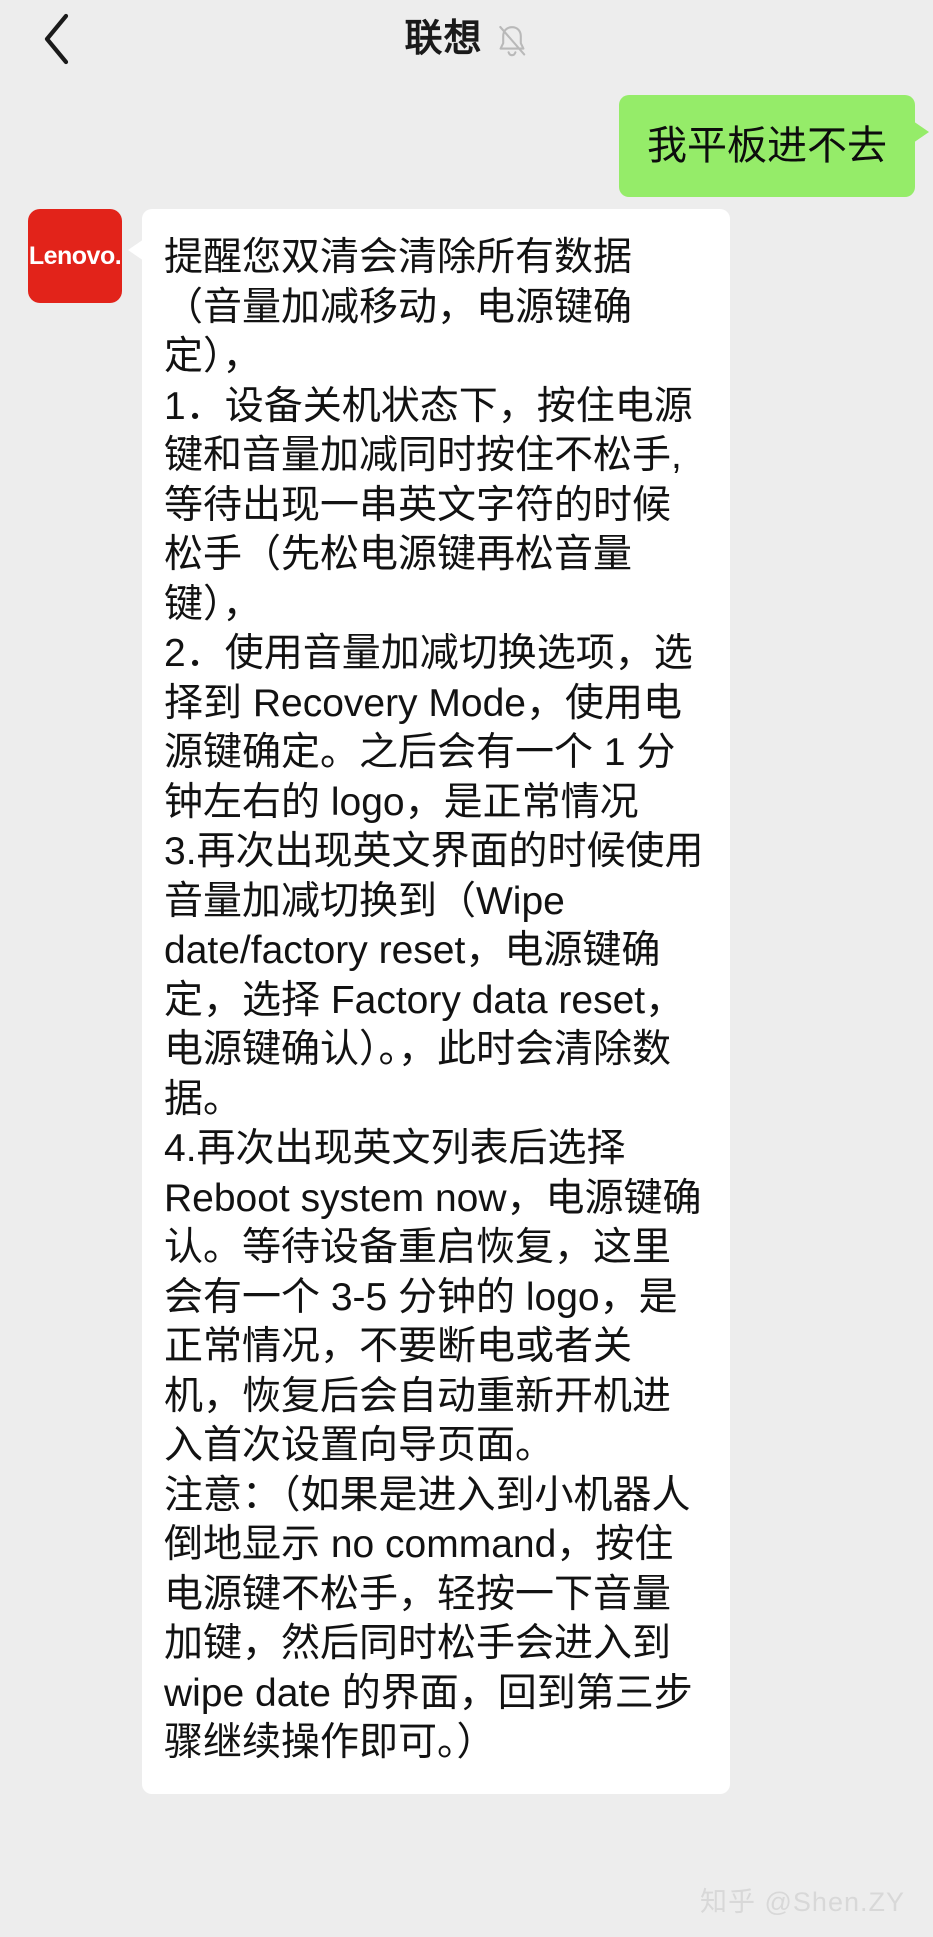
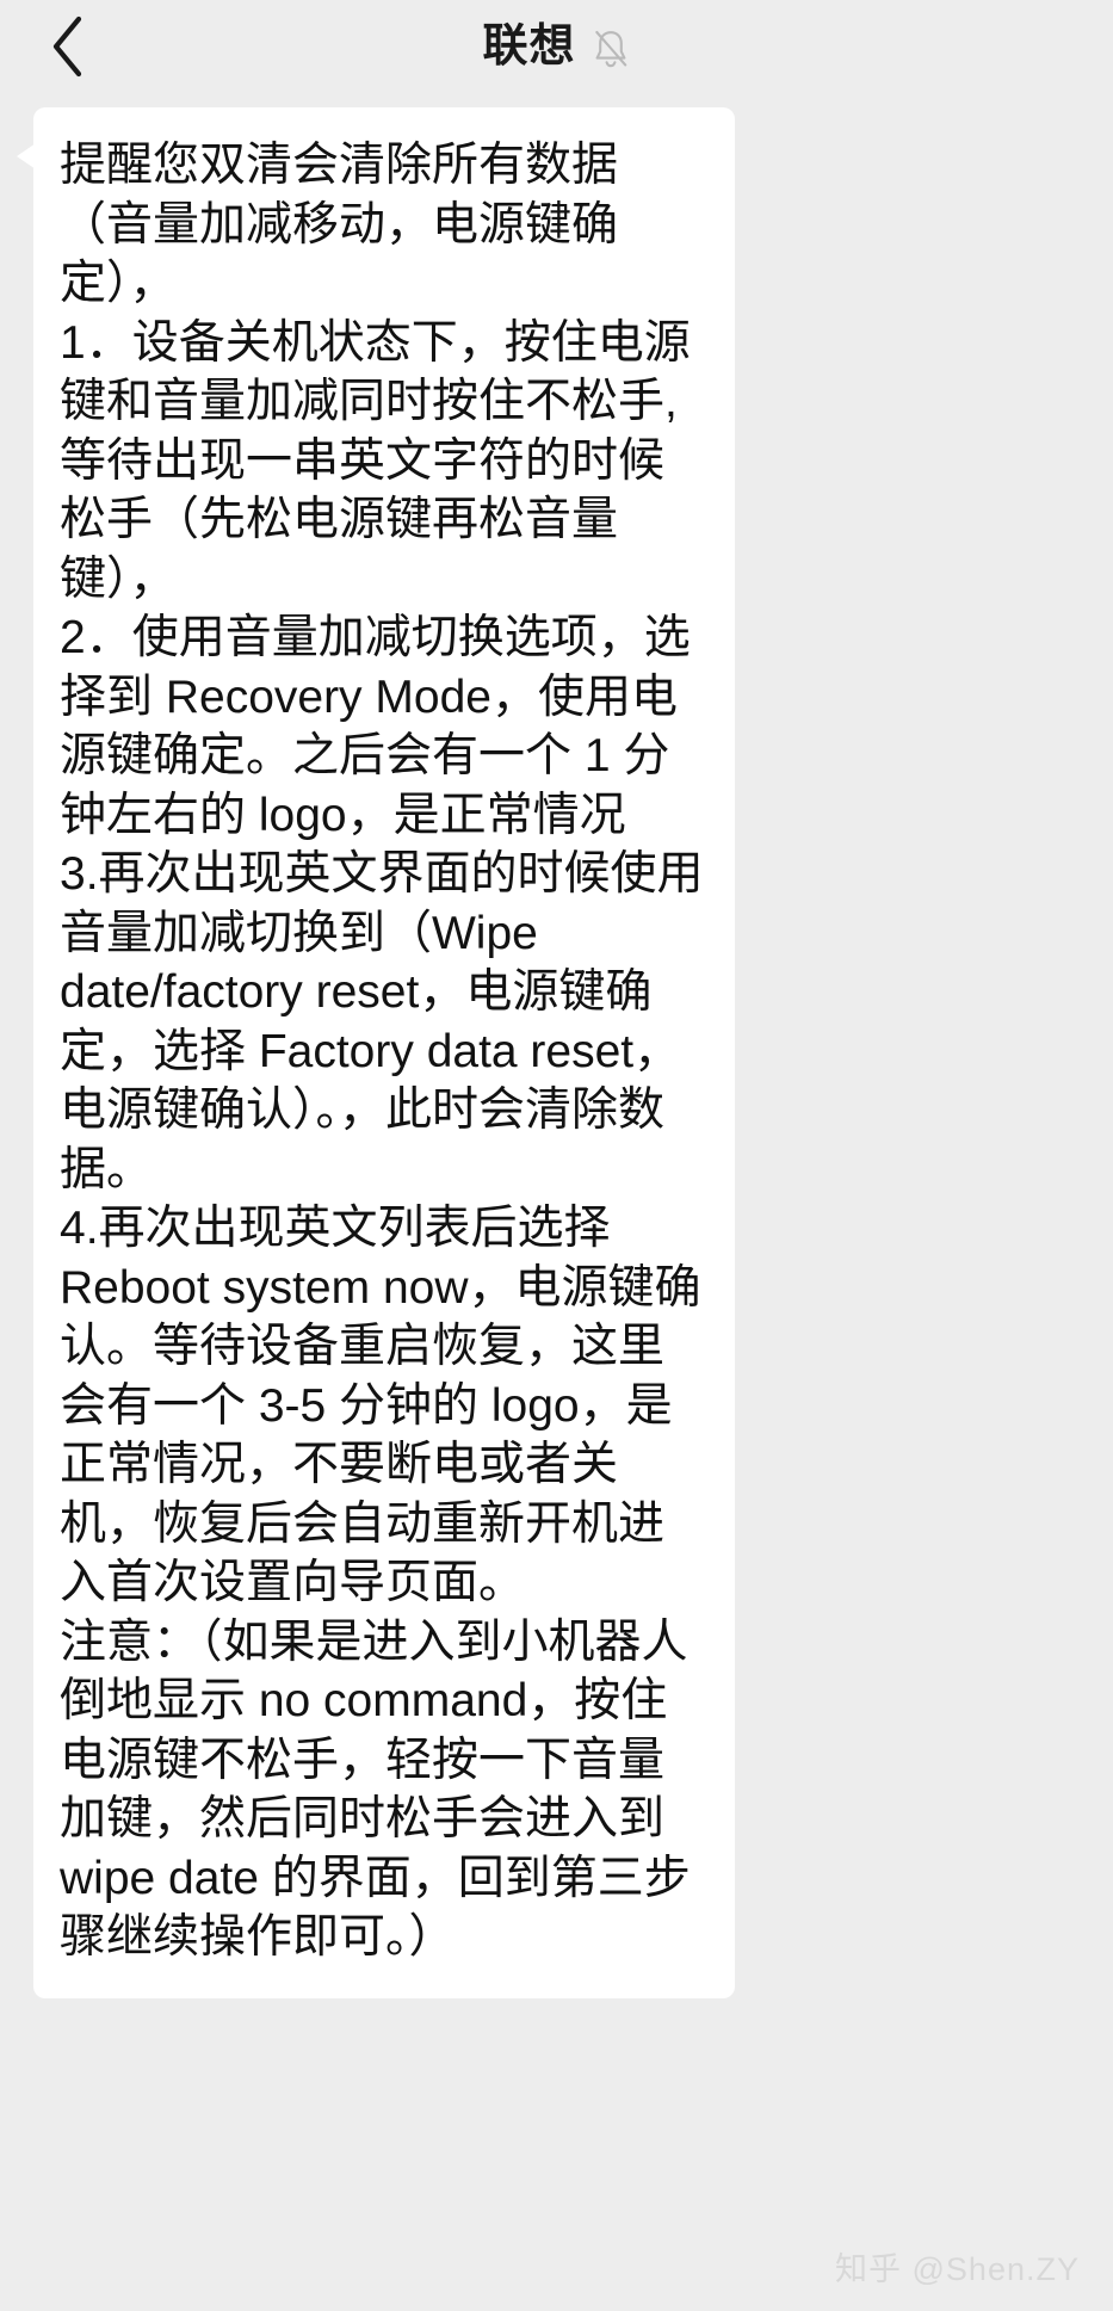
  联想
- 我平板进不去
- Lenovo.
  提醒您双清会清除所有数据（音量加减移动，电源键确定），
  1．设备关机状态下，按住电源键和音量加减同时按住不松手,等待出现一串英文字符的时候松手（先松电源键再松音量键），
  2．使用音量加减切换选项，选择到 Recovery Mode，使用电源键确定。之后会有一个 1 分钟左右的 logo，是正常情况
  3.再次出现英文界面的时候使用音量加减切换到（Wipe date/factory reset，电源键确定，选择 Factory data reset，电源键确认）。，此时会清除数据。
  4.再次出现英文列表后选择 Reboot system now，电源键确认。等待设备重启恢复，这里会有一个 3-5 分钟的 logo，是正常情况，不要断电或者关机，恢复后会自动重新开机进入首次设置向导页面。
  注意：（如果是进入到小机器人倒地显示 no command，按住电源键不松手，轻按一下音量加键，然后同时松手会进入到 wipe date 的界面，回到第三步骤继续操作即可。）
